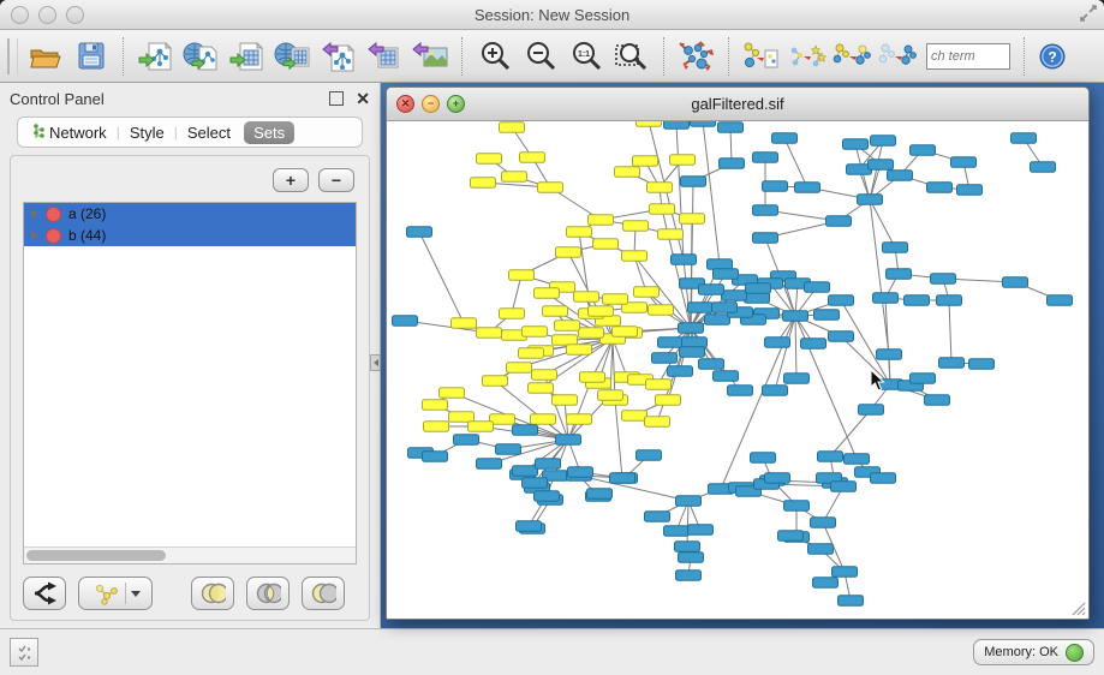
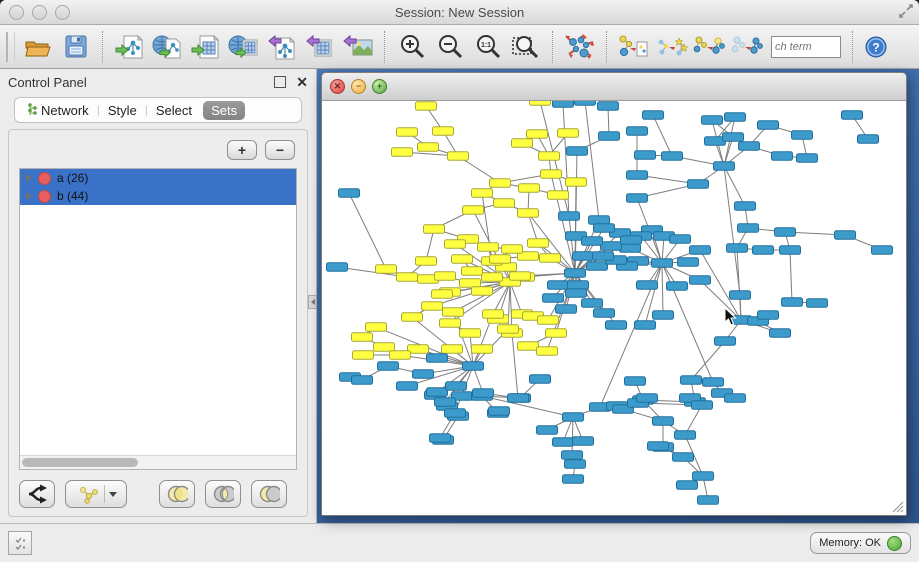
  Session: New Session
  ch term
  ?
  Control Panel
  ✕
  Network
  |
  Style
  |
  Select
  Sets
  +
  −
  a (26)
  b (44)
  ✕
  −
  +
- galFiltered.sif
  Memory: OK
